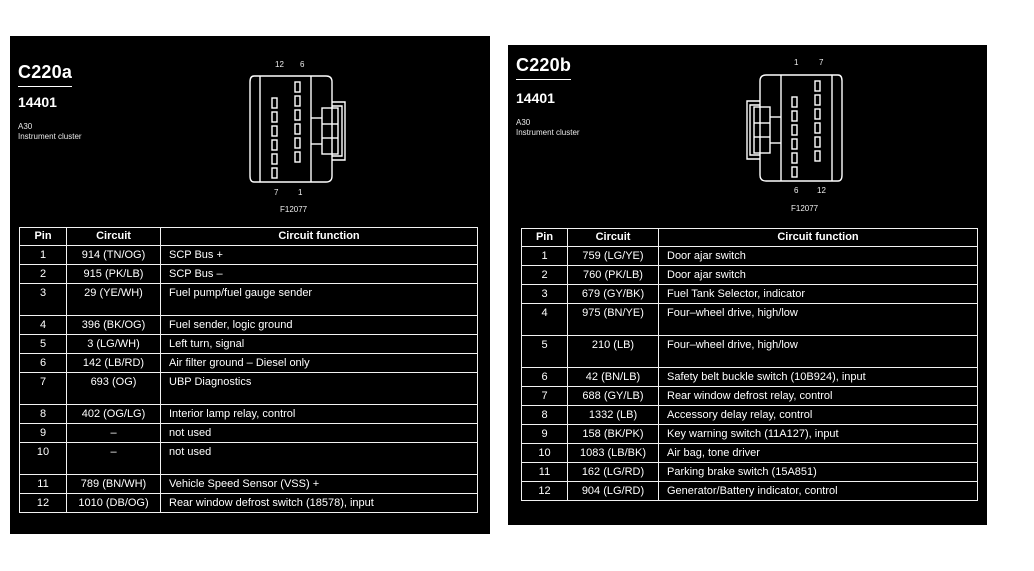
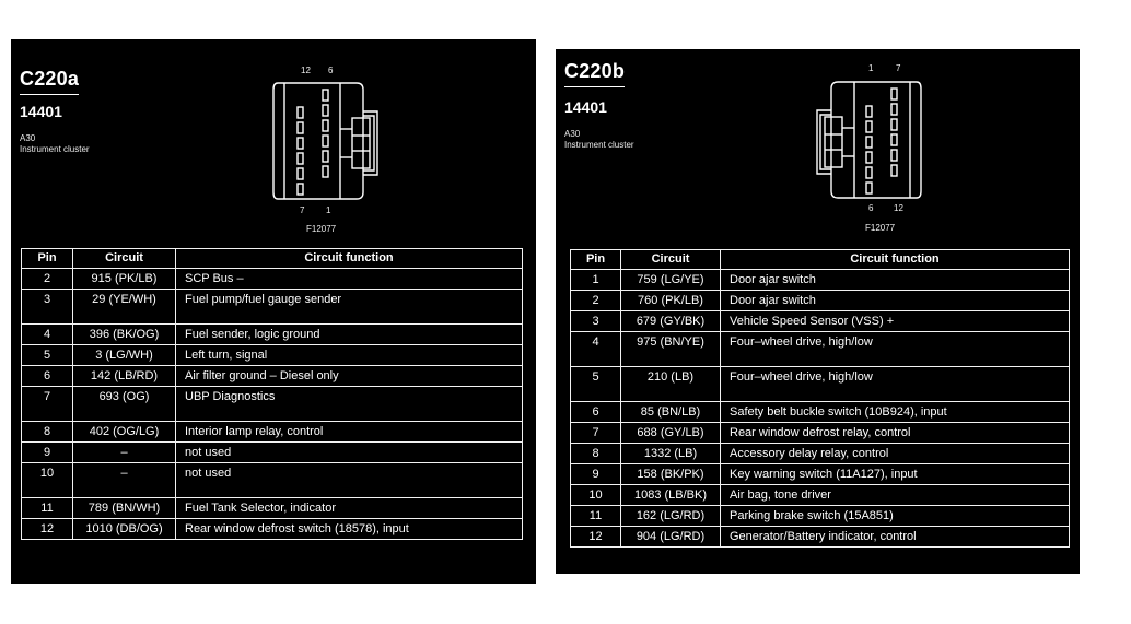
  C220a
  14401
  A30
  Instrument cluster
  12
  6
  7
  1
  F12077
  Pin	Circuit	Circuit function
- 1	914 (TN/OG)	SCP Bus +
  2	915 (PK/LB)	SCP Bus –
  3	29 (YE/WH)	Fuel pump/fuel gauge sender
  4	396 (BK/OG)	Fuel sender, logic ground
  5	3 (LG/WH)	Left turn, signal
  6	142 (LB/RD)	Air filter ground – Diesel only
  7	693 (OG)	UBP Diagnostics
  8	402 (OG/LG)	Interior lamp relay, control
  9	–	not used
  10	–	not used
- 11	789 (BN/WH)	Vehicle Speed Sensor (VSS) +
+ 11	789 (BN/WH)	Fuel Tank Selector, indicator
  12	1010 (DB/OG)	Rear window defrost switch (18578), input
  C220b
  14401
  A30
  Instrument cluster
  1
  7
  6
  12
  F12077
  Pin	Circuit	Circuit function
  1	759 (LG/YE)	Door ajar switch
  2	760 (PK/LB)	Door ajar switch
- 3	679 (GY/BK)	Fuel Tank Selector, indicator
+ 3	679 (GY/BK)	Vehicle Speed Sensor (VSS) +
  4	975 (BN/YE)	Four–wheel drive, high/low
  5	210 (LB)	Four–wheel drive, high/low
- 6	42 (BN/LB)	Safety belt buckle switch (10B924), input
+ 6	85 (BN/LB)	Safety belt buckle switch (10B924), input
  7	688 (GY/LB)	Rear window defrost relay, control
  8	1332 (LB)	Accessory delay relay, control
  9	158 (BK/PK)	Key warning switch (11A127), input
  10	1083 (LB/BK)	Air bag, tone driver
  11	162 (LG/RD)	Parking brake switch (15A851)
  12	904 (LG/RD)	Generator/Battery indicator, control
